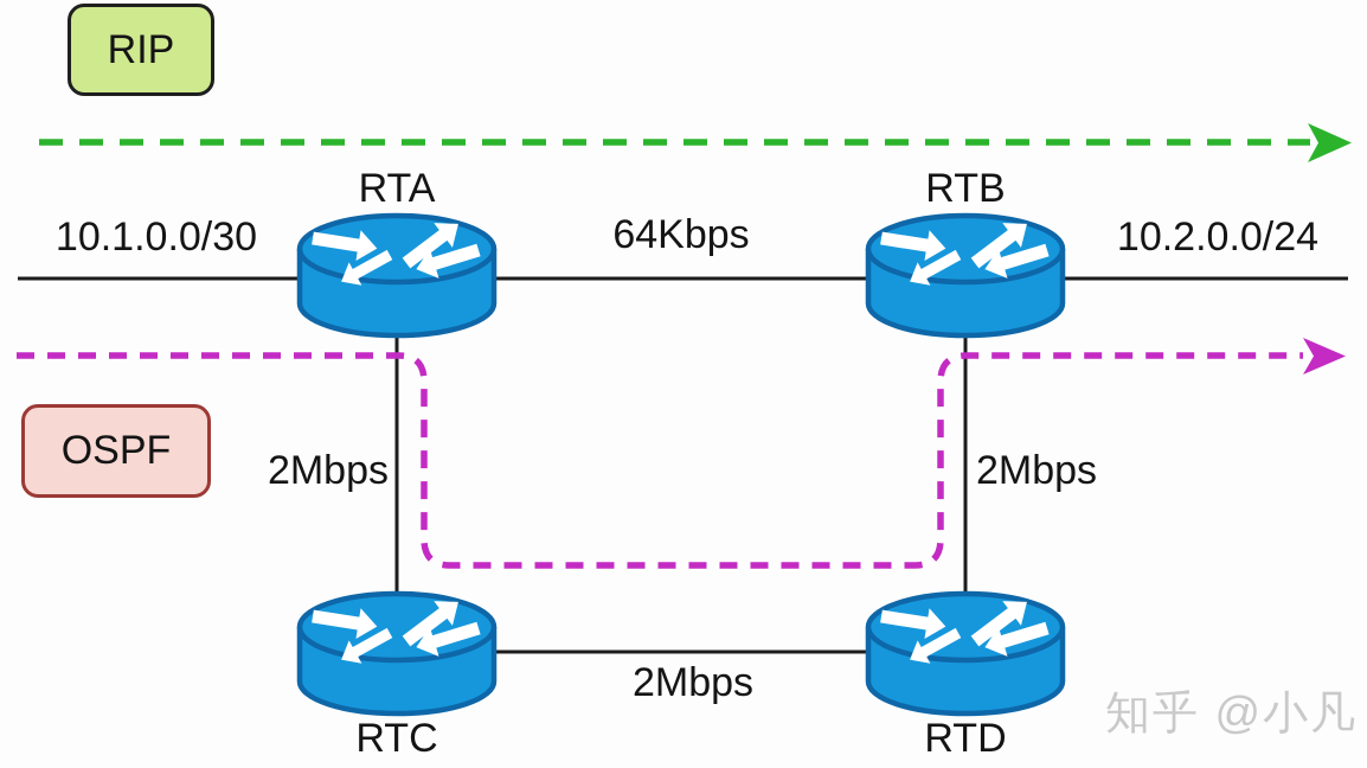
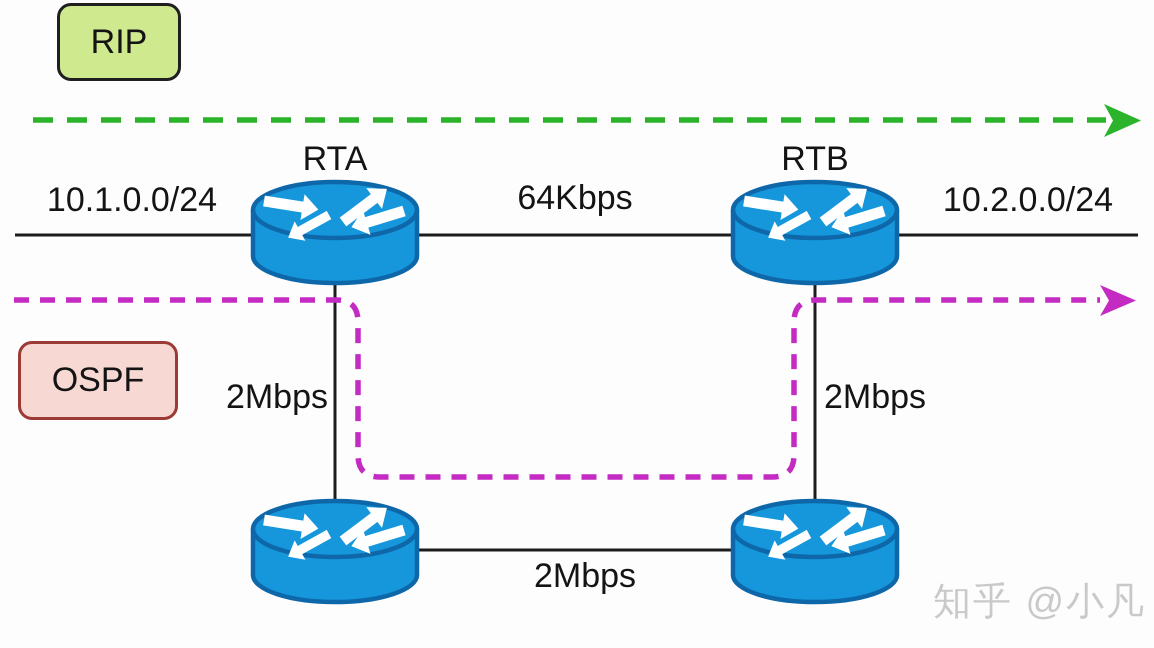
  RIP
  OSPF
  RTA
  RTB
- RTC
- RTD
- 10.1.0.0/30
+ 10.1.0.0/24
  10.2.0.0/24
  64Kbps
  2Mbps
  2Mbps
  2Mbps
  知乎 @小凡
